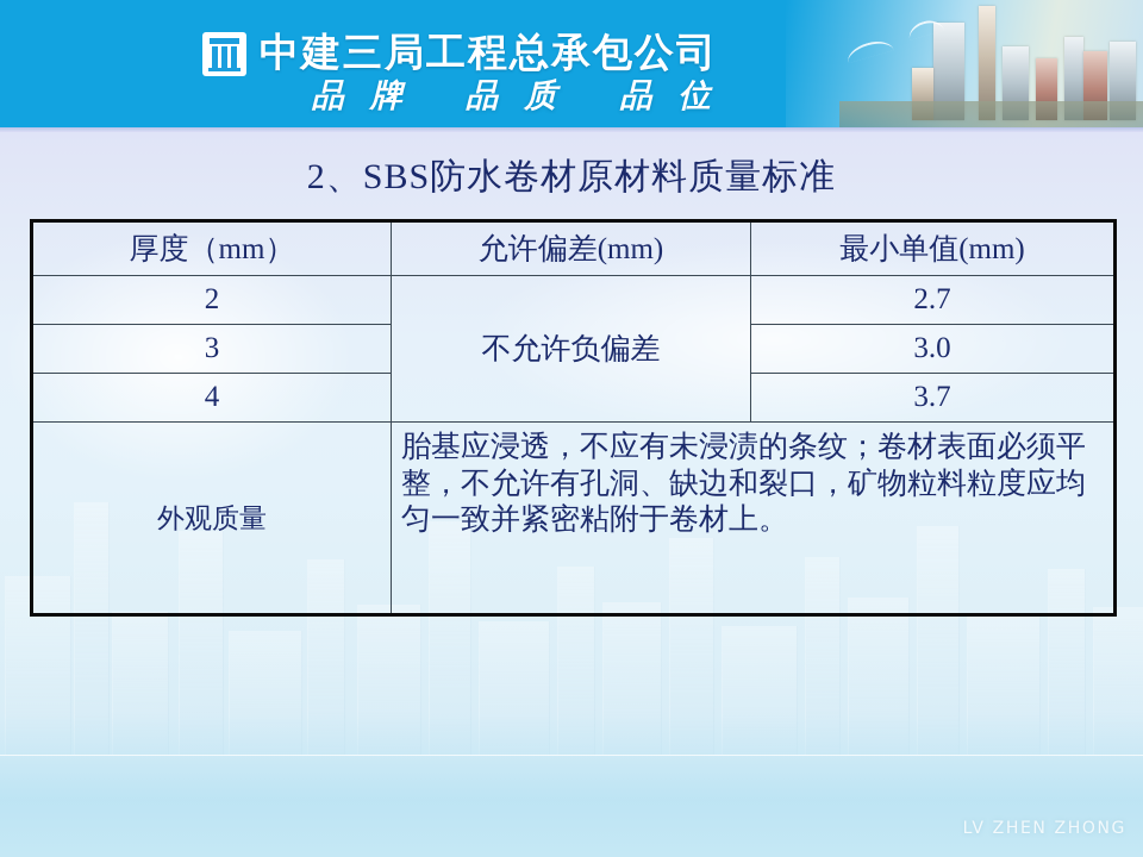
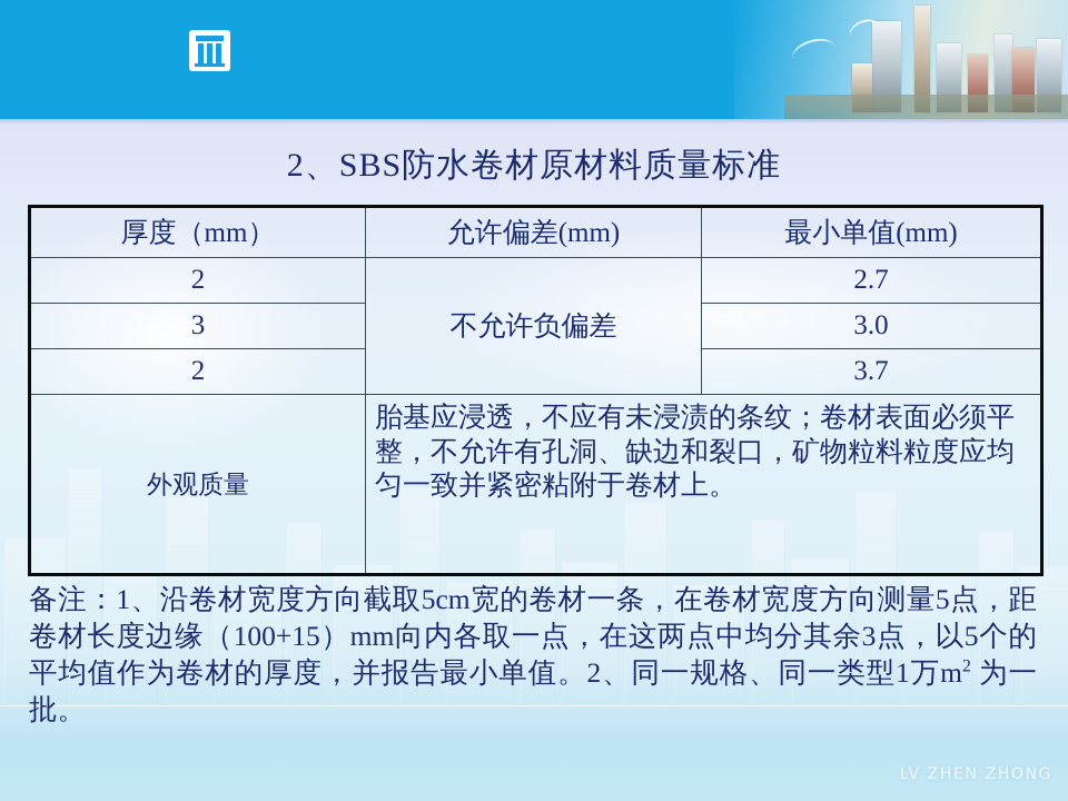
- 中建三局工程总承包公司
- 品牌 品质 品位
  2、SBS防水卷材原材料质量标准
  厚度（mm）	允许偏差(mm)	最小单值(mm)
  2	不允许负偏差	2.7
  3	3.0
- 4	3.7
+ 2	3.7
  外观质量	胎基应浸透，不应有未浸渍的条纹；卷材表面必须平整，不允许有孔洞、缺边和裂口，矿物粒料粒度应均匀一致并紧密粘附于卷材上。
+ 备注：1、沿卷材宽度方向截取5cm宽的卷材一条，在卷材宽度方向测量5点，距卷材长度边缘（100+15）mm向内各取一点，在这两点中均分其余3点，以5个的平均值作为卷材的厚度，并报告最小单值。2、同一规格、同一类型1万m2 为一批。
  LV ZHEN ZHONG
